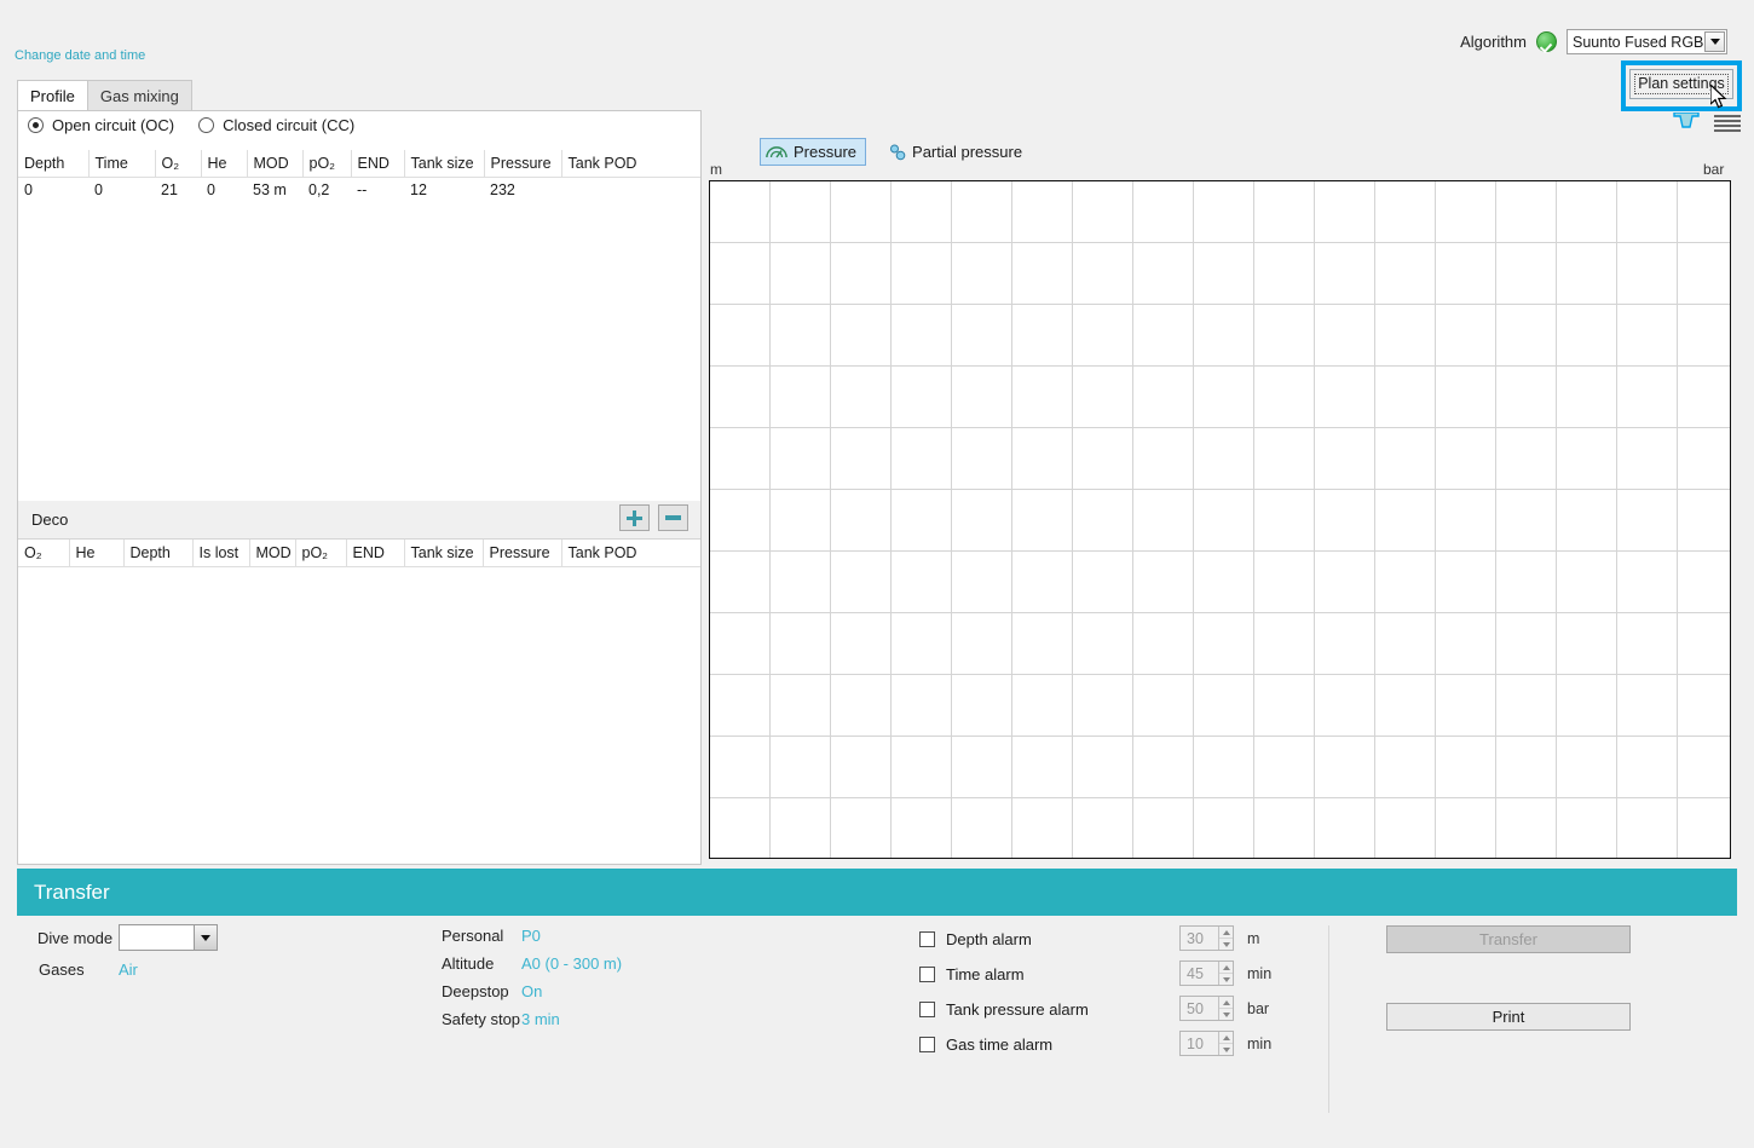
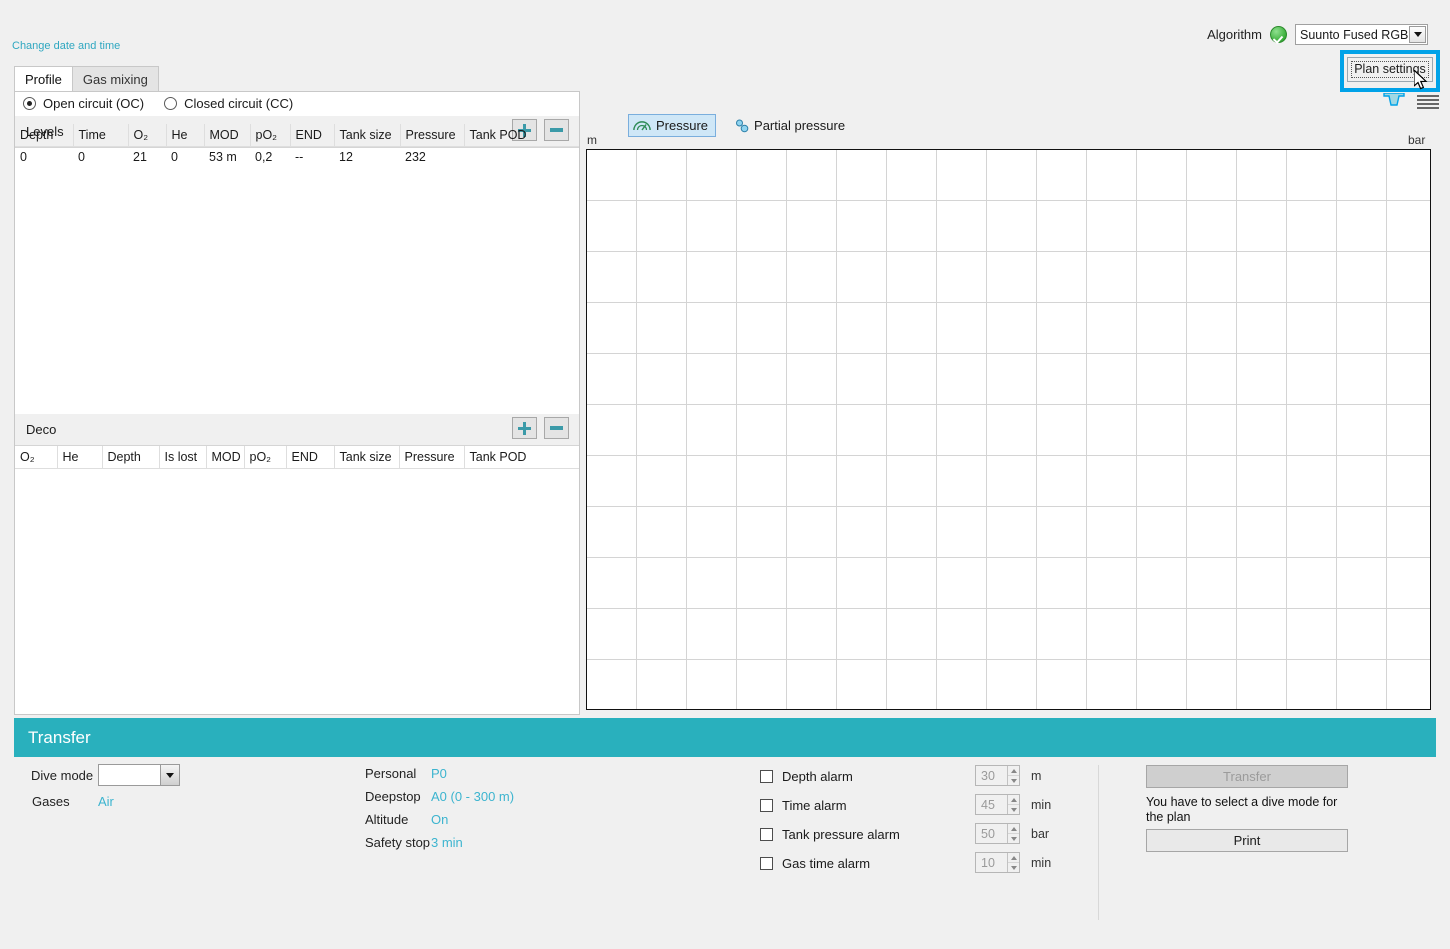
  Change date and time
  Algorithm
  Suunto Fused RGB
  Plan settings
  Profile
  Gas mixing
  Open circuit (OC)
  Closed circuit (CC)
+ Levels
  Depth	Time	O₂	He	MOD	pO₂	END	Tank size	Pressure	Tank POD
  0	0	21	0	53 m	0,2	--	12	232
  Deco
  O₂	He	Depth	Is lost	MOD	pO₂	END	Tank size	Pressure	Tank POD
  Pressure
  Partial pressure
  m
  bar
  Transfer
  Dive mode
  Gases
  Air
  Personal
  P0
- Altitude
+ Deepstop
  A0 (0 - 300 m)
- Deepstop
+ Altitude
  On
  Safety stop
  3 min
  Depth alarm
  30
  m
  Time alarm
  45
  min
  Tank pressure alarm
  50
  bar
  Gas time alarm
  10
  min
  Transfer
+ You have to select a dive mode for the plan
  Print
